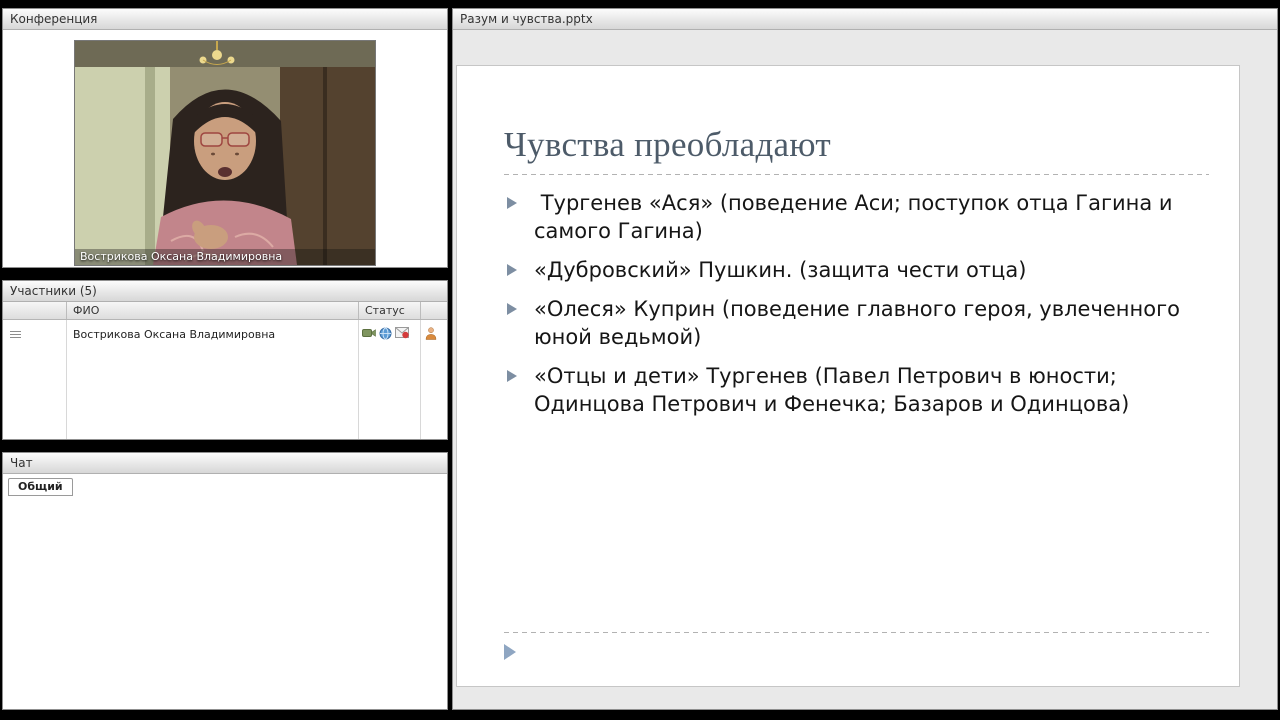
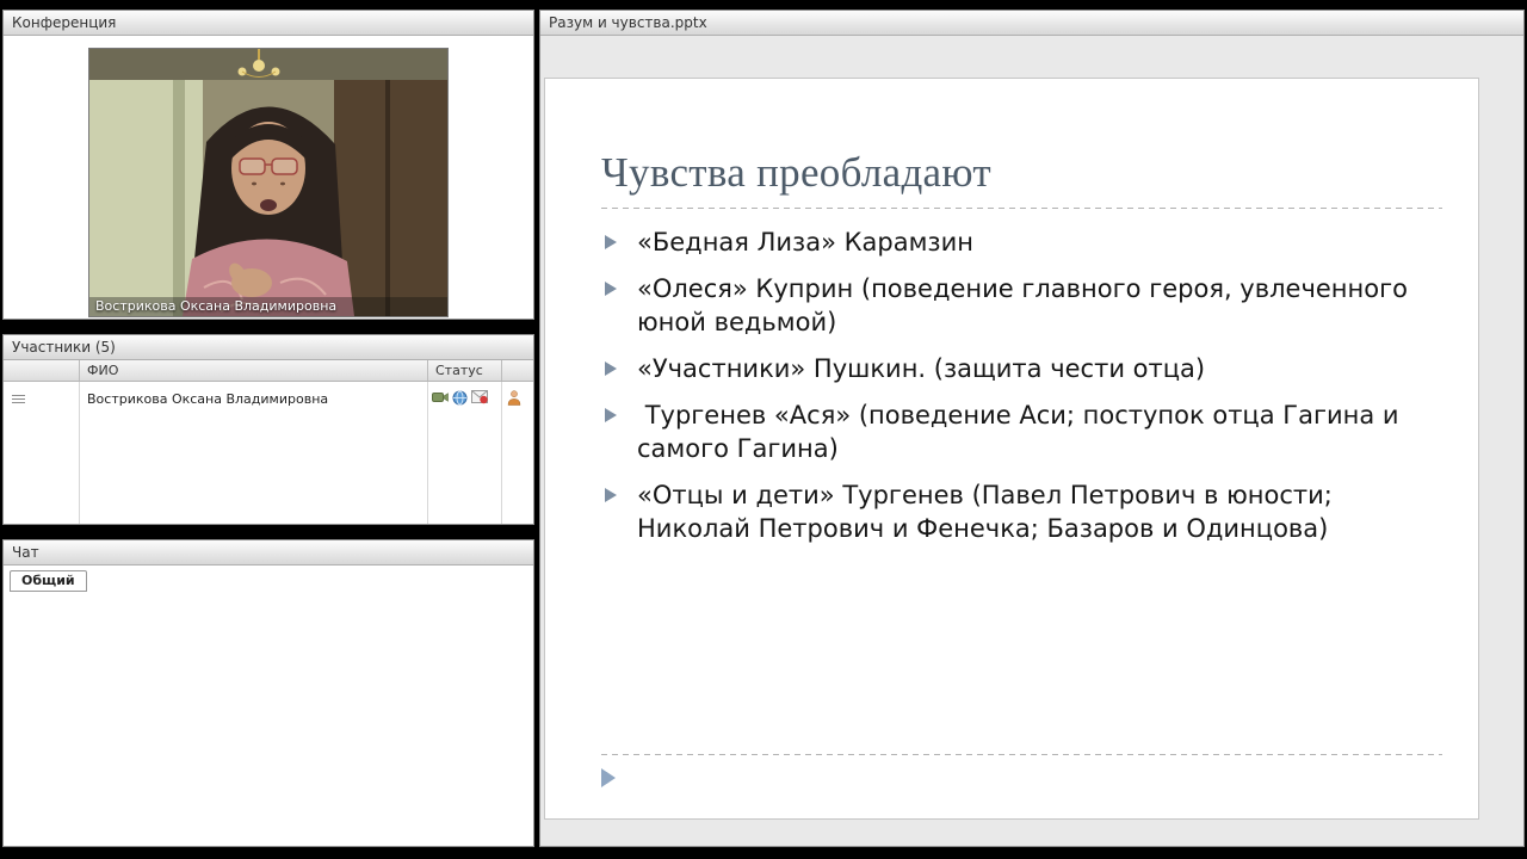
  Конференция
  Вострикова Оксана Владимировна
  Участники (5)
  ФИО
  Статус
  Вострикова Оксана Владимировна
  Чат
  Общий
  Разум и чувства.pptx
  Чувства преобладают
+ «Бедная Лиза» Карамзин
- Тургенев «Ася» (поведение Аси; поступок отца Гагина и самого Гагина)
+ «Олеся» Куприн (поведение главного героя, увлеченного юной ведьмой)
- «Дубровский» Пушкин. (защита чести отца)
+ «Участники» Пушкин. (защита чести отца)
- «Олеся» Куприн (поведение главного героя, увлеченного юной ведьмой)
+ Тургенев «Ася» (поведение Аси; поступок отца Гагина и самого Гагина)
- «Отцы и дети» Тургенев (Павел Петрович в юности; Одинцова Петрович и Фенечка; Базаров и Одинцова)
+ «Отцы и дети» Тургенев (Павел Петрович в юности; Николай Петрович и Фенечка; Базаров и Одинцова)
